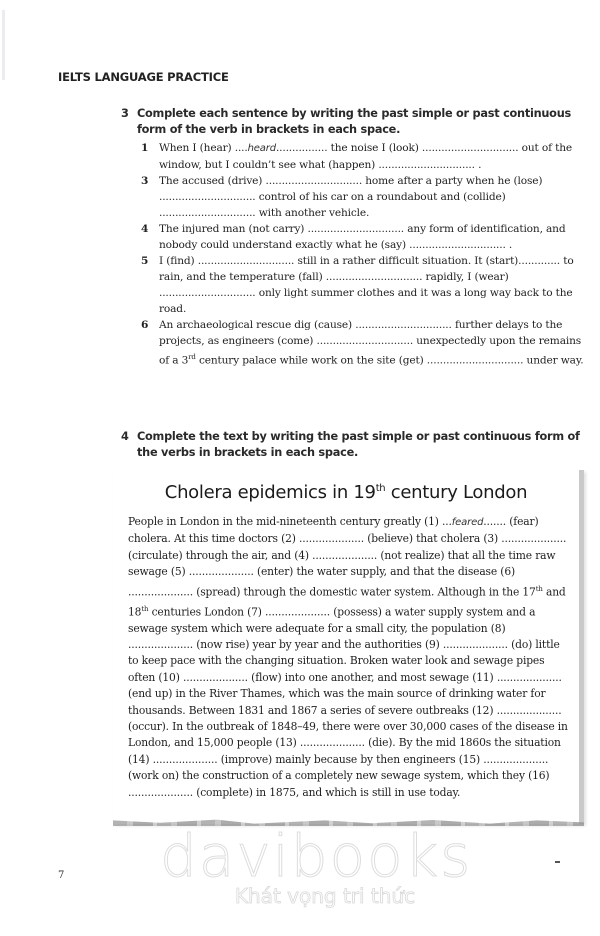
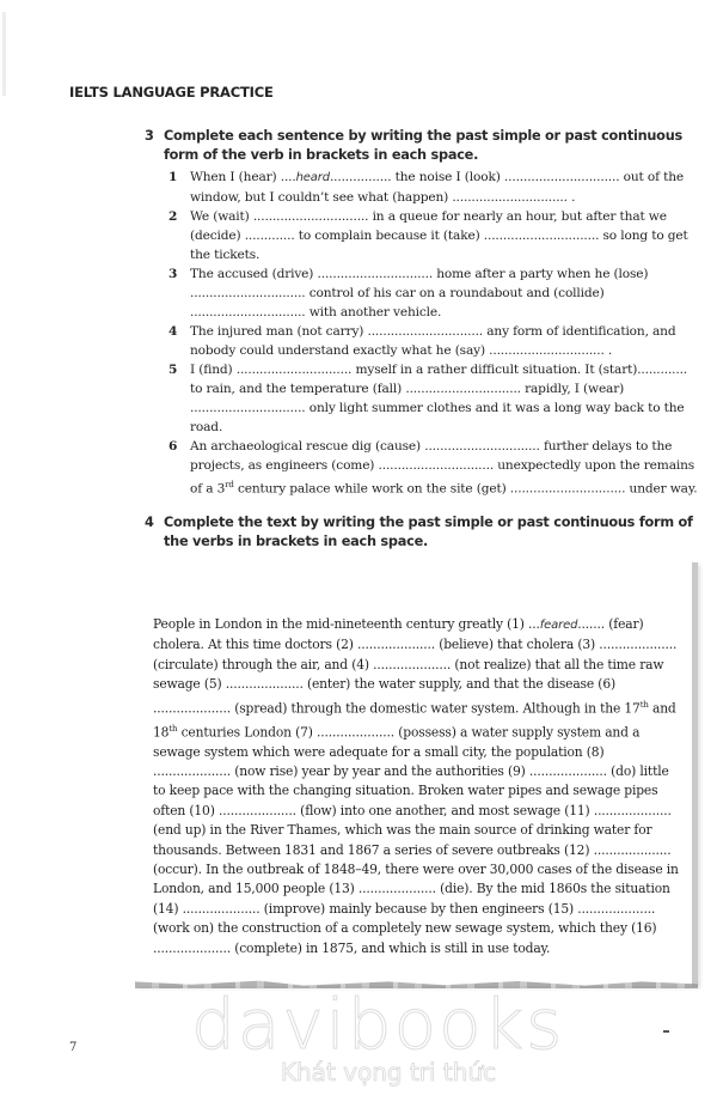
  IELTS LANGUAGE PRACTICE
  3
  Complete each sentence by writing the past simple or past continuous form of the verb in brackets in each space.
  1
  When I (hear) ....heard................ the noise I (look) .............................. out of the window, but I couldn’t see what (happen) .............................. .
+ 2
+ We (wait) .............................. in a queue for nearly an hour, but after that we (decide) ............. to complain because it (take) .............................. so long to get the tickets.
  3
  The accused (drive) .............................. home after a party when he (lose) .............................. control of his car on a roundabout and (collide) .............................. with another vehicle.
  4
  The injured man (not carry) .............................. any form of identification, and nobody could understand exactly what he (say) .............................. .
  5
- I (find) .............................. still in a rather difficult situation. It (start)............. to rain, and the temperature (fall) .............................. rapidly, I (wear) .............................. only light summer clothes and it was a long way back to the road.
+ I (find) .............................. myself in a rather difficult situation. It (start)............. to rain, and the temperature (fall) .............................. rapidly, I (wear) .............................. only light summer clothes and it was a long way back to the road.
  6
  An archaeological rescue dig (cause) .............................. further delays to the projects, as engineers (come) .............................. unexpectedly upon the remains of a 3rd century palace while work on the site (get) .............................. under way.
  4
  Complete the text by writing the past simple or past continuous form of the verbs in brackets in each space.
- Cholera epidemics in 19th century London
- People in London in the mid-nineteenth century greatly (1) ...feared....... (fear) cholera. At this time doctors (2) .................... (believe) that cholera (3) .................... (circulate) through the air, and (4) .................... (not realize) that all the time raw sewage (5) .................... (enter) the water supply, and that the disease (6) .................... (spread) through the domestic water system. Although in the 17th and 18th centuries London (7) .................... (possess) a water supply system and a sewage system which were adequate for a small city, the population (8) .................... (now rise) year by year and the authorities (9) .................... (do) little to keep pace with the changing situation. Broken water look and sewage pipes often (10) .................... (flow) into one another, and most sewage (11) .................... (end up) in the River Thames, which was the main source of drinking water for thousands. Between 1831 and 1867 a series of severe outbreaks (12) .................... (occur). In the outbreak of 1848–49, there were over 30,000 cases of the disease in London, and 15,000 people (13) .................... (die). By the mid 1860s the situation (14) .................... (improve) mainly because by then engineers (15) .................... (work on) the construction of a completely new sewage system, which they (16) .................... (complete) in 1875, and which is still in use today.
+ People in London in the mid-nineteenth century greatly (1) ...feared....... (fear) cholera. At this time doctors (2) .................... (believe) that cholera (3) .................... (circulate) through the air, and (4) .................... (not realize) that all the time raw sewage (5) .................... (enter) the water supply, and that the disease (6) .................... (spread) through the domestic water system. Although in the 17th and 18th centuries London (7) .................... (possess) a water supply system and a sewage system which were adequate for a small city, the population (8) .................... (now rise) year by year and the authorities (9) .................... (do) little to keep pace with the changing situation. Broken water pipes and sewage pipes often (10) .................... (flow) into one another, and most sewage (11) .................... (end up) in the River Thames, which was the main source of drinking water for thousands. Between 1831 and 1867 a series of severe outbreaks (12) .................... (occur). In the outbreak of 1848–49, there were over 30,000 cases of the disease in London, and 15,000 people (13) .................... (die). By the mid 1860s the situation (14) .................... (improve) mainly because by then engineers (15) .................... (work on) the construction of a completely new sewage system, which they (16) .................... (complete) in 1875, and which is still in use today.
  davibooks
  Khát vọng tri thức
  7
